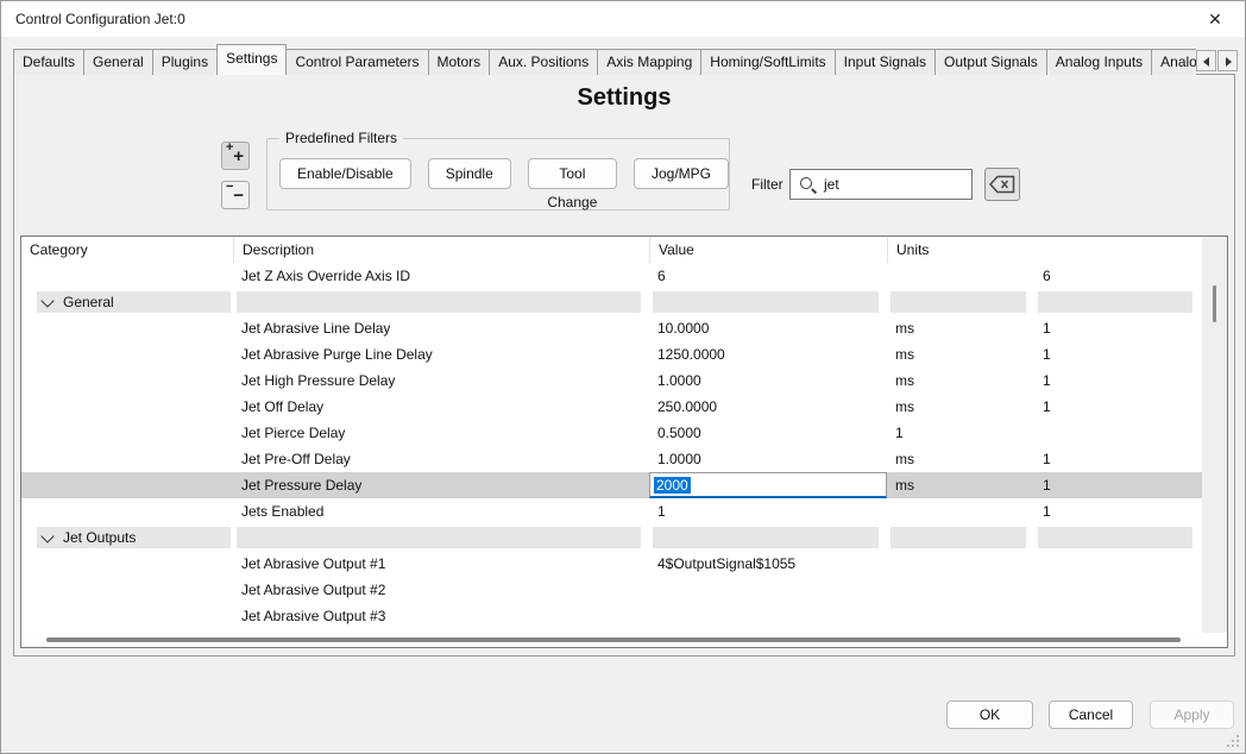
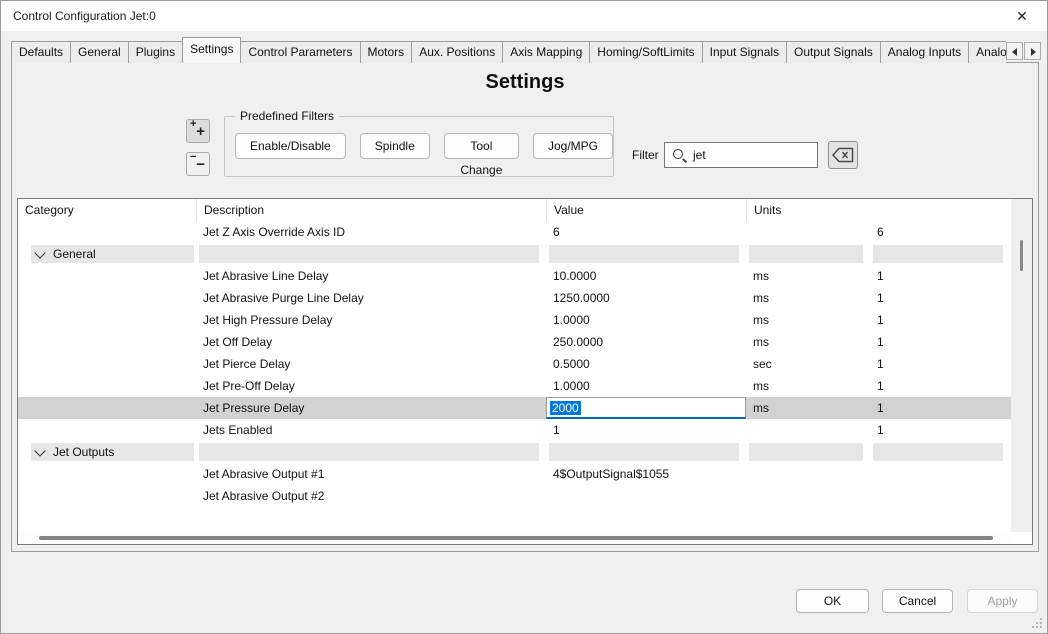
  Control Configuration Jet:0
  ✕
  Defaults
  General
  Plugins
  Settings
  Control Parameters
  Motors
  Aux. Positions
  Axis Mapping
  Homing/SoftLimits
  Input Signals
  Output Signals
  Analog Inputs
  Settings
  +
  +
  −
  −
  Predefined Filters
  Enable/Disable
  Spindle
  Tool Change
  Jog/MPG
  Filter
  jet
  Category
  Description
  Value
  Units
  Jet Z Axis Override Axis ID
  6
  6
  General
  Jet Abrasive Line Delay
  10.0000
  ms
  1
  Jet Abrasive Purge Line Delay
  1250.0000
  ms
  1
  Jet High Pressure Delay
  1.0000
  ms
  1
  Jet Off Delay
  250.0000
  ms
  1
  Jet Pierce Delay
  0.5000
+ sec
  1
  Jet Pre-Off Delay
  1.0000
  ms
  1
  Jet Pressure Delay
  2000
  ms
  1
  Jets Enabled
  1
  1
  Jet Outputs
  Jet Abrasive Output #1
  4$OutputSignal$1055
  Jet Abrasive Output #2
- Jet Abrasive Output #3
  OK
  Cancel
  Apply
